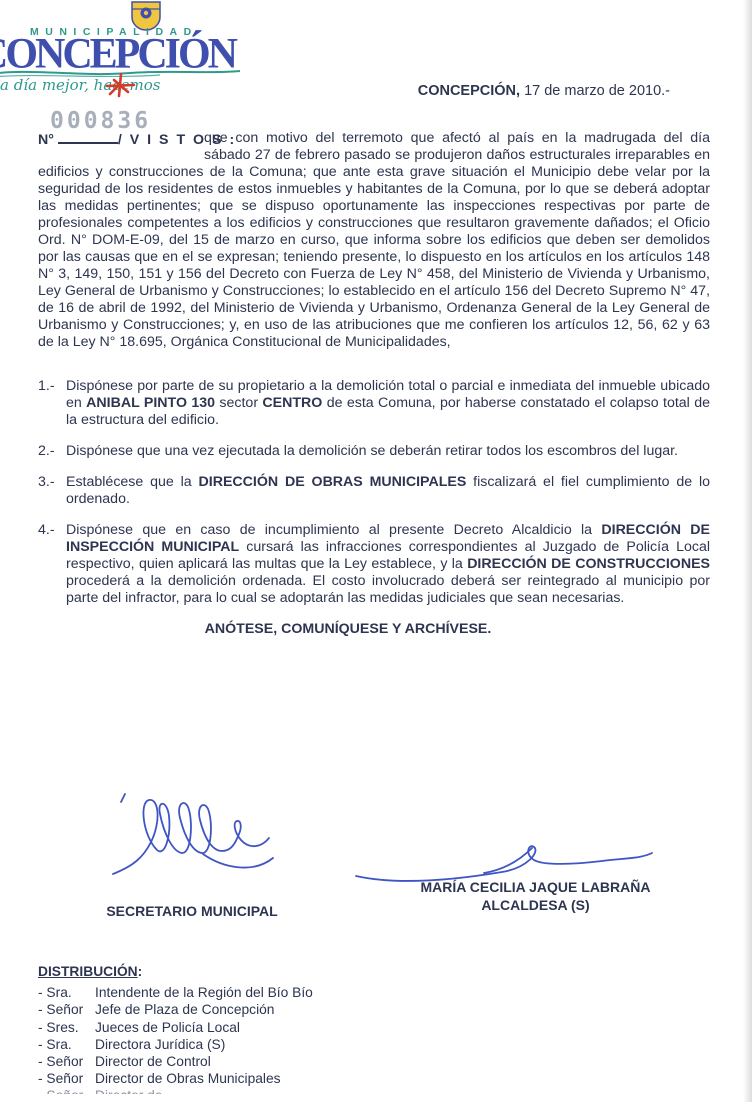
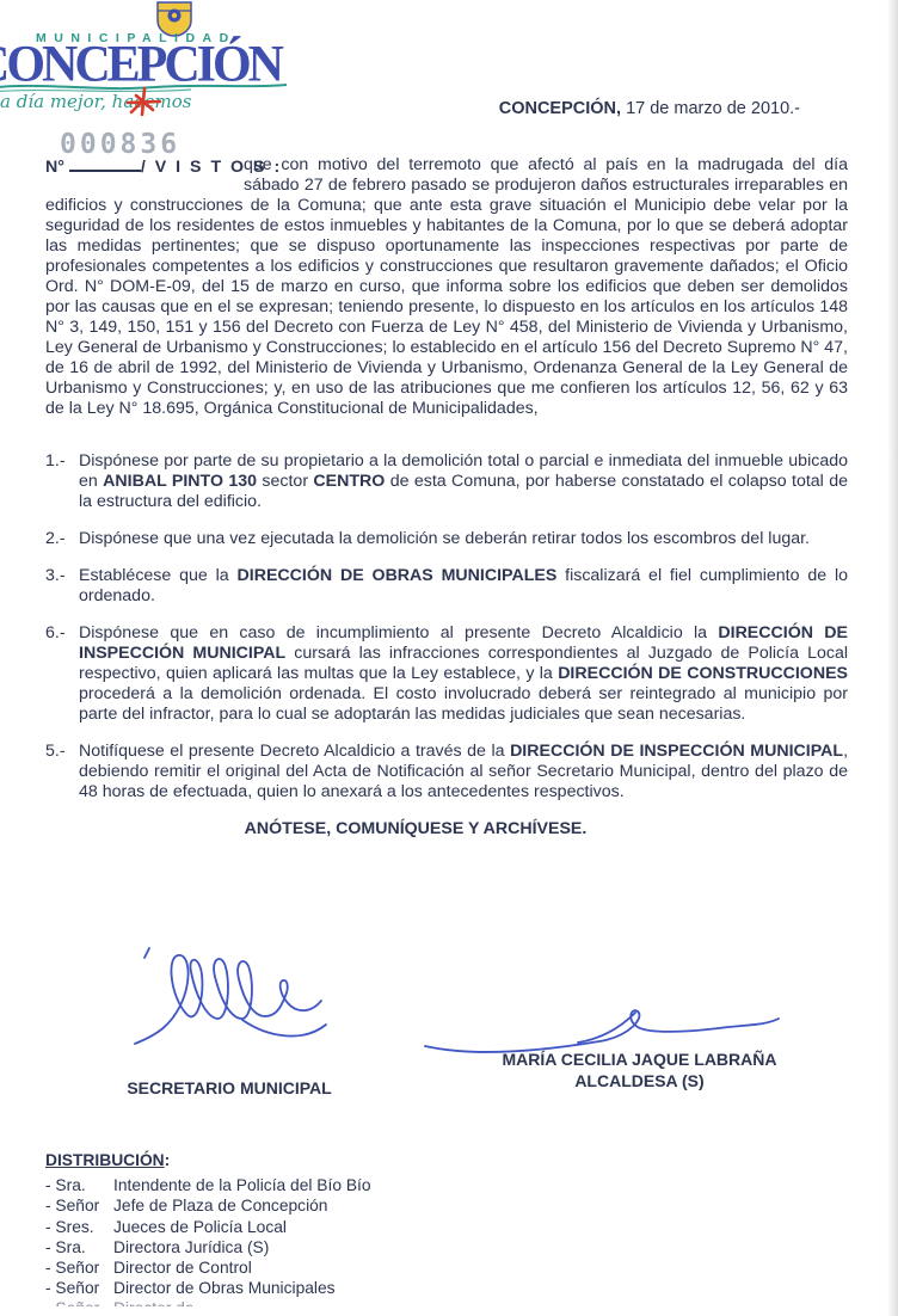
  MUNICIPALIDAD
  ONCEPCIÓN
  a día mejor, hmos
  CONCEPCIÓN, 17 de marzo de 2010.-
  000836
  N° / V I S T O S :
  que con motivo del terremoto que afectó al país en la madrugada del día sábado 27 de febrero pasado se produjeron daños estructurales irreparables en edificios y construcciones de la Comuna; que ante esta grave situación el Municipio debe velar por la seguridad de los residentes de estos inmuebles y habitantes de la Comuna, por lo que se deberá adoptar las medidas pertinentes; que se dispuso oportunamente las inspecciones respectivas por parte de profesionales competentes a los edificios y construcciones que resultaron gravemente dañados; el Oficio Ord. N° DOM-E-09, del 15 de marzo en curso, que informa sobre los edificios que deben ser demolidos por las causas que en el se expresan; teniendo presente, lo dispuesto en los artículos en los artículos 148 N° 3, 149, 150, 151 y 156 del Decreto con Fuerza de Ley N° 458, del Ministerio de Vivienda y Urbanismo, Ley General de Urbanismo y Construcciones; lo establecido en el artículo 156 del Decreto Supremo N° 47, de 16 de abril de 1992, del Ministerio de Vivienda y Urbanismo, Ordenanza General de la Ley General de Urbanismo y Construcciones; y, en uso de las atribuciones que me confieren los artículos 12, 56, 62 y 63 de la Ley N° 18.695, Orgánica Constitucional de Municipalidades,
  1.-
  Dispónese por parte de su propietario a la demolición total o parcial e inmediata del inmueble ubicado en ANIBAL PINTO 130 sector CENTRO de esta Comuna, por haberse constatado el colapso total de la estructura del edificio.
  2.-
  Dispónese que una vez ejecutada la demolición se deberán retirar todos los escombros del lugar.
  3.-
  Establécese que la DIRECCIÓN DE OBRAS MUNICIPALES fiscalizará el fiel cumplimiento de lo ordenado.
- 4.-
+ 6.-
  Dispónese que en caso de incumplimiento al presente Decreto Alcaldicio la DIRECCIÓN DE INSPECCIÓN MUNICIPAL cursará las infracciones correspondientes al Juzgado de Policía Local respectivo, quien aplicará las multas que la Ley establece, y la DIRECCIÓN DE CONSTRUCCIONES procederá a la demolición ordenada. El costo involucrado deberá ser reintegrado al municipio por parte del infractor, para lo cual se adoptarán las medidas judiciales que sean necesarias.
+ 5.-
+ Notifíquese el presente Decreto Alcaldicio a través de la DIRECCIÓN DE INSPECCIÓN MUNICIPAL, debiendo remitir el original del Acta de Notificación al señor Secretario Municipal, dentro del plazo de 48 horas de efectuada, quien lo anexará a los antecedentes respectivos.
  ANÓTESE, COMUNÍQUESE Y ARCHÍVESE.
  SECRETARIO MUNICIPAL
  MARÍA CECILIA JAQUE LABRAÑA
  ALCALDESA (S)
  DISTRIBUCIÓN:
  - Sra.
- Intendente de la Región del Bío Bío
+ Intendente de la Policía del Bío Bío
  - Señor
  Jefe de Plaza de Concepción
  - Sres.
  Jueces de Policía Local
  - Sra.
  Directora Jurídica (S)
  - Señor
  Director de Control
  - Señor
  Director de Obras Municipales
